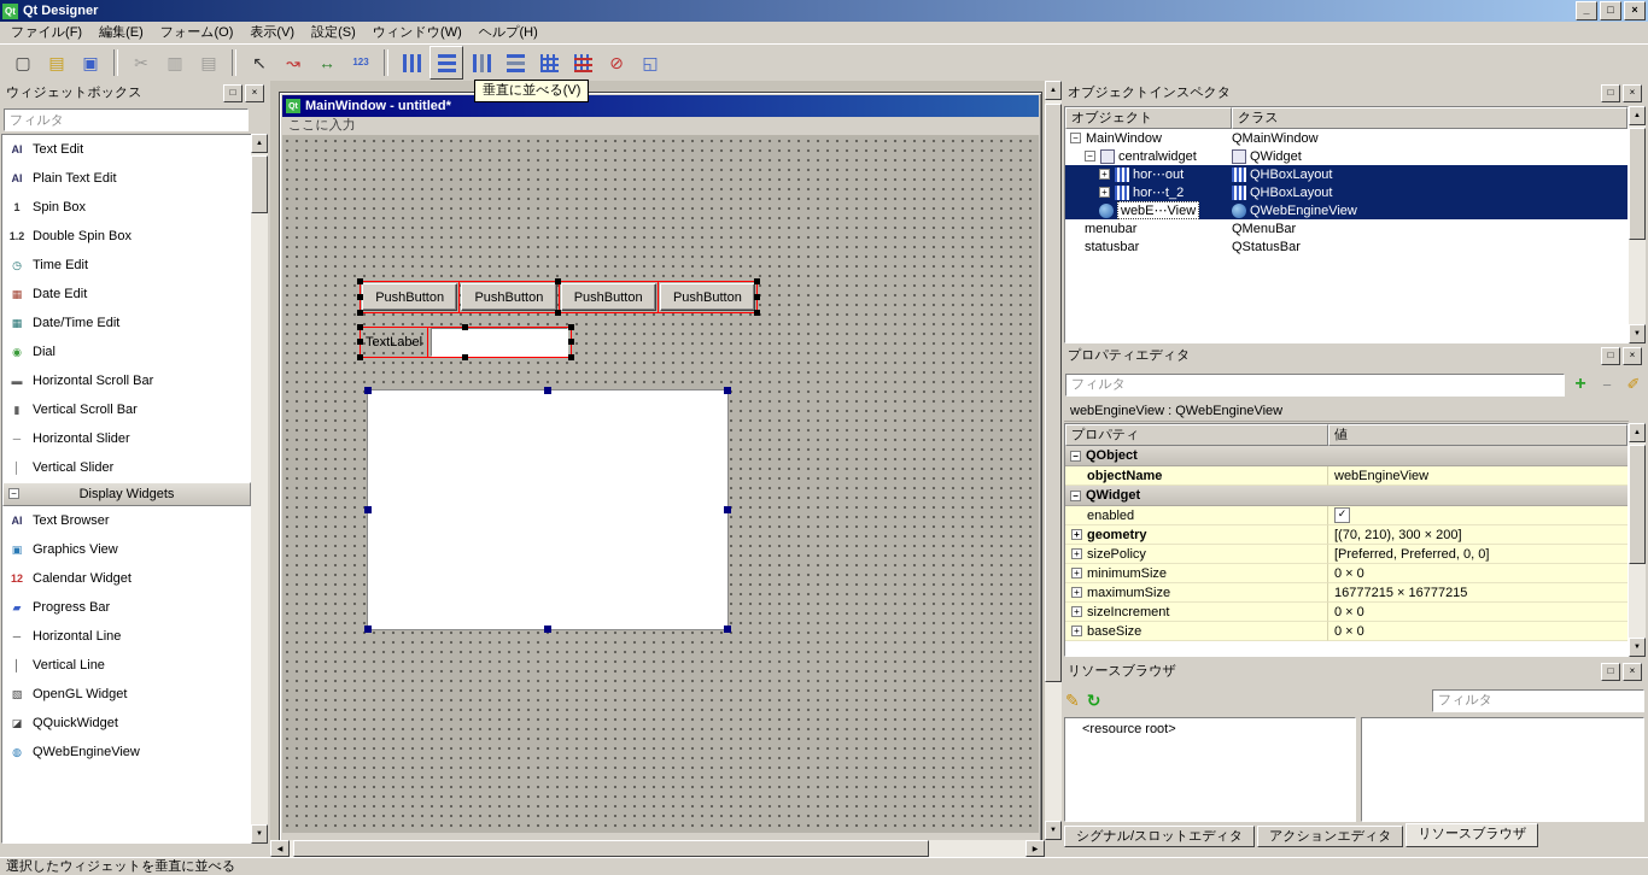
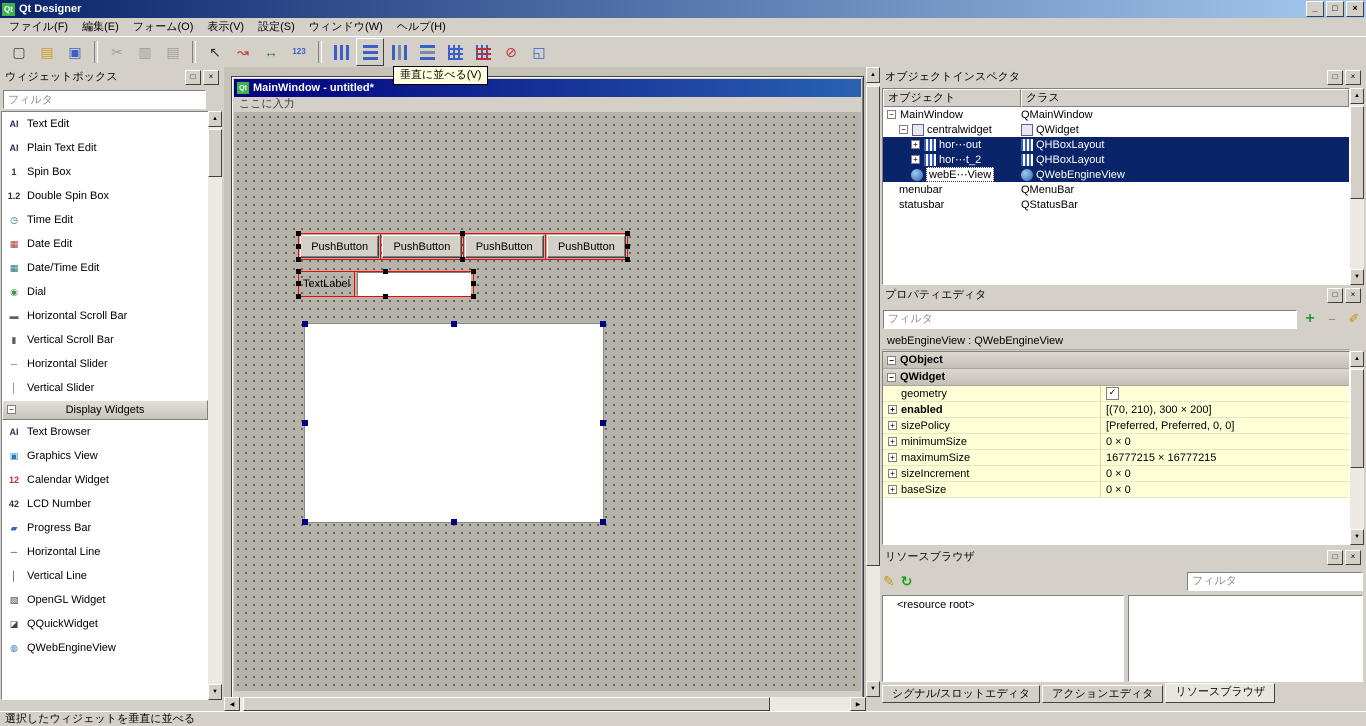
  Qt
  Qt Designer
  _
  □
  ×
  ファイル(F)
  編集(E)
  フォーム(O)
  表示(V)
  設定(S)
  ウィンドウ(W)
  ヘルプ(H)
  ▢
  ▤
  ▣
  ✂
  ▥
  ▤
  ↖
  ↝
  ↔
  123
  ⊘
  ◱
  ウィジェットボックス
  □
  ×
  フィルタ
  AI
  Text Edit
  AI
  Plain Text Edit
  1
  Spin Box
  1.2
  Double Spin Box
  ◷
  Time Edit
  ▦
  Date Edit
  ▦
  Date/Time Edit
  ◉
  Dial
  ▬
  Horizontal Scroll Bar
  ▮
  Vertical Scroll Bar
  ─
  Horizontal Slider
  │
  Vertical Slider
  −
  Display Widgets
  AI
  Text Browser
  ▣
  Graphics View
  12
  Calendar Widget
+ 42
+ LCD Number
  ▰
  Progress Bar
  ─
  Horizontal Line
  │
  Vertical Line
  ▧
  OpenGL Widget
  ◪
  QQuickWidget
  ◍
  QWebEngineView
  MainWindow - untitled*
  ここに入力
  PushButton
  PushButton
  PushButton
  PushButton
  TextLabel
  オブジェクトインスペクタ
  □
  ×
  オブジェクト
  クラス
  −
  MainWindow
  QMainWindow
  −
  centralwidget
  QWidget
  +
  hor⋯out
  QHBoxLayout
  +
  hor⋯t_2
  QHBoxLayout
  webE⋯View
  QWebEngineView
  menubar
  QMenuBar
  statusbar
  QStatusBar
  プロパティエディタ
  □
  ×
  フィルタ
  +
  −
  ✐
  webEngineView : QWebEngineView
- プロパティ
- 値
  −
  QObject
- objectName
- webEngineView
  −
  QWidget
- enabled
+ geometry
  ✓
  +
- geometry
+ enabled
  [(70, 210), 300 × 200]
  +
  sizePolicy
  [Preferred, Preferred, 0, 0]
  +
  minimumSize
  0 × 0
  +
  maximumSize
  16777215 × 16777215
  +
  sizeIncrement
  0 × 0
  +
  baseSize
  0 × 0
  リソースブラウザ
  □
  ×
  ✎
  ↻
  フィルタ
  <resource root>
  シグナル/スロットエディタ
  アクションエディタ
  リソースブラウザ
  選択したウィジェットを垂直に並べる
  垂直に並べる(V)
